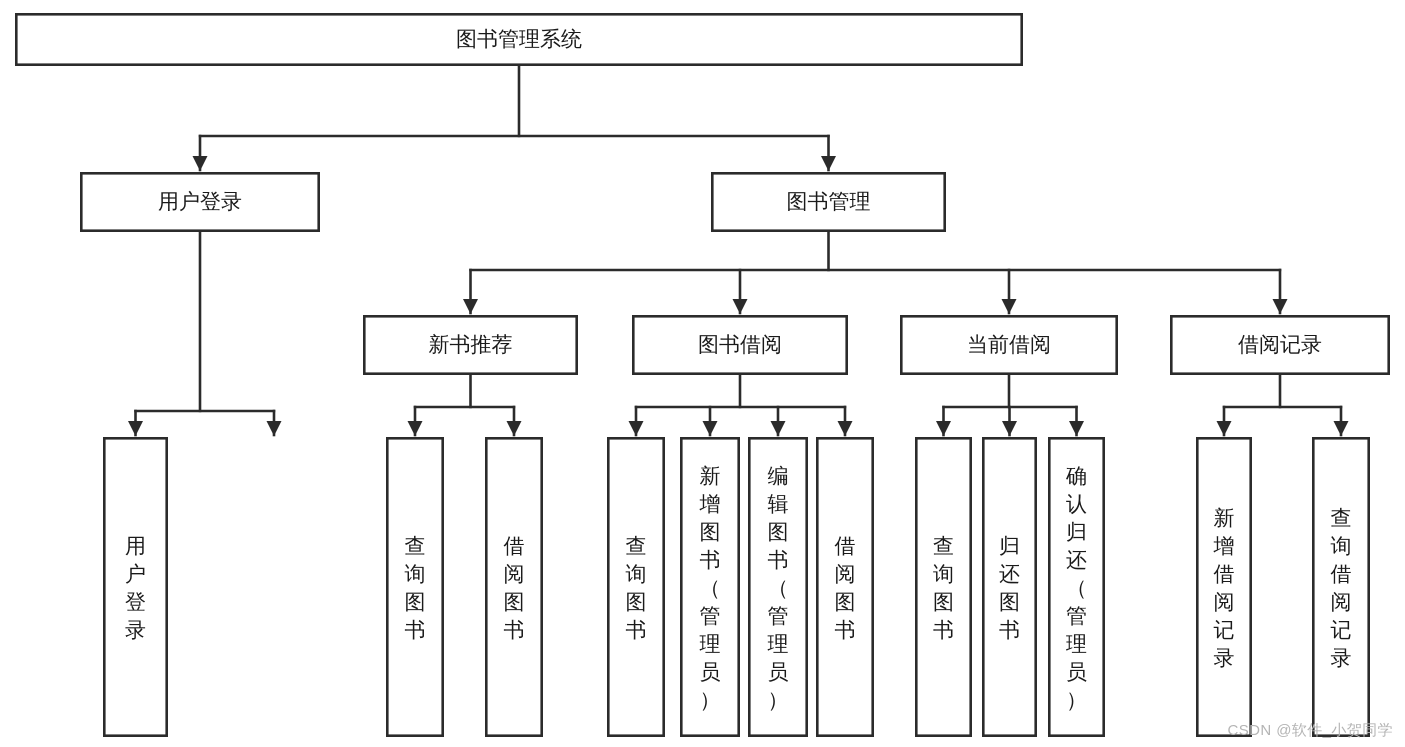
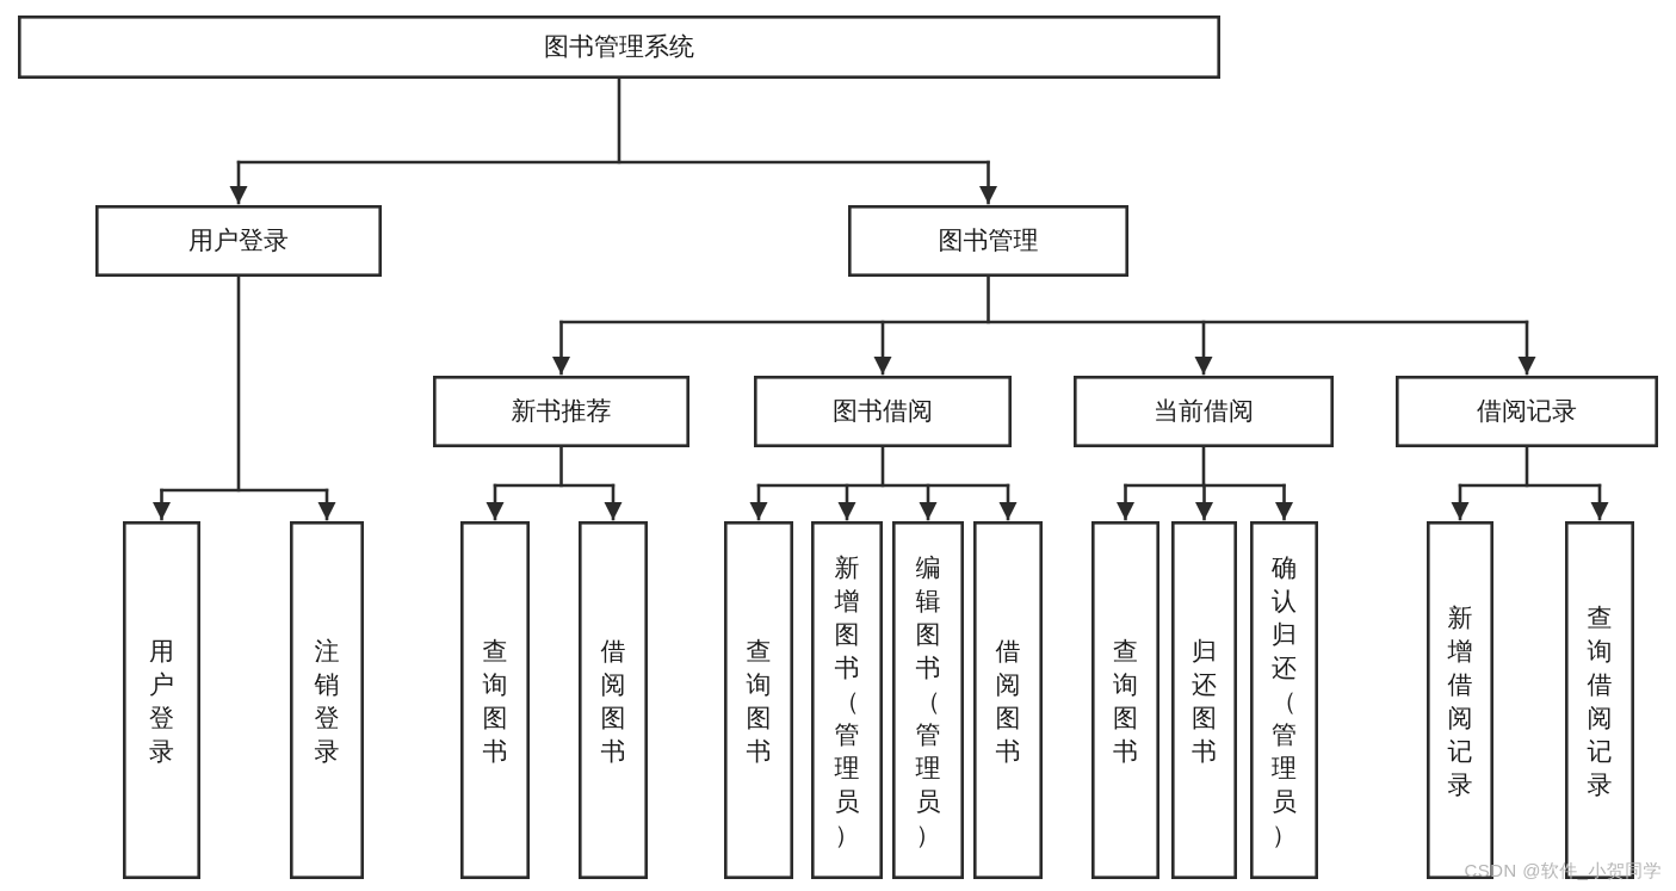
  图书管理系统
  用户登录
  图书管理
  新书推荐
  图书借阅
  当前借阅
  借阅记录
  用户登录
+ 注销登录
  查询图书
  借阅图书
  查询图书
  新增图书（管理员）
  编辑图书（管理员）
  借阅图书
  查询图书
  归还图书
  确认归还（管理员）
  新增借阅记录
  查询借阅记录
  CSDN @软件_小贺同学
